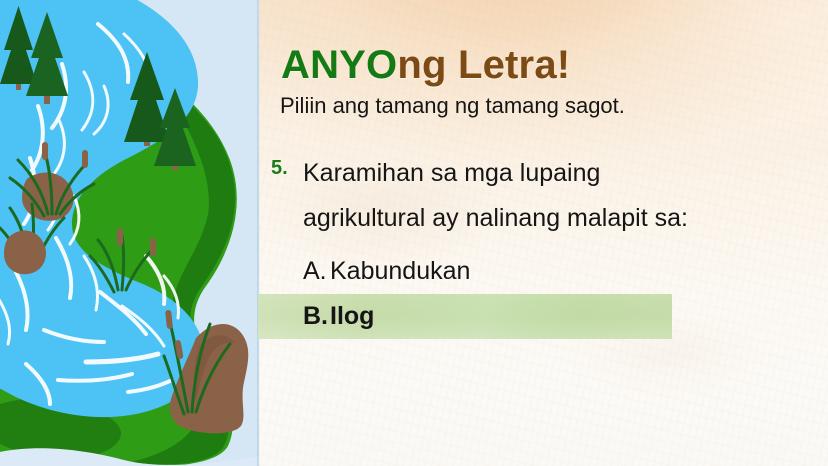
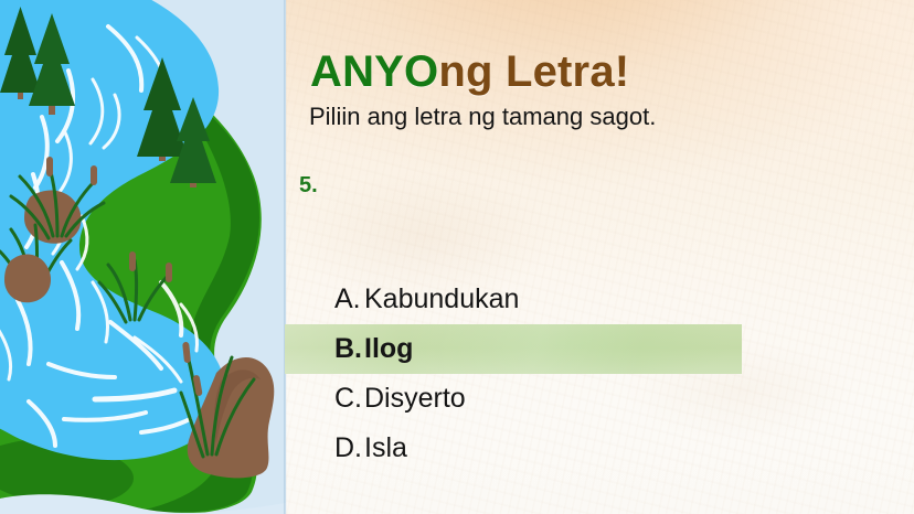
  ANYOng Letra!
- Piliin ang tamang ng tamang sagot.
+ Piliin ang letra ng tamang sagot.
  5.
- Karamihan sa mga lupaing
- agrikultural ay nalinang malapit sa:
  A. Kabundukan
  B.Ilog
+ C.Disyerto
+ D.Isla
